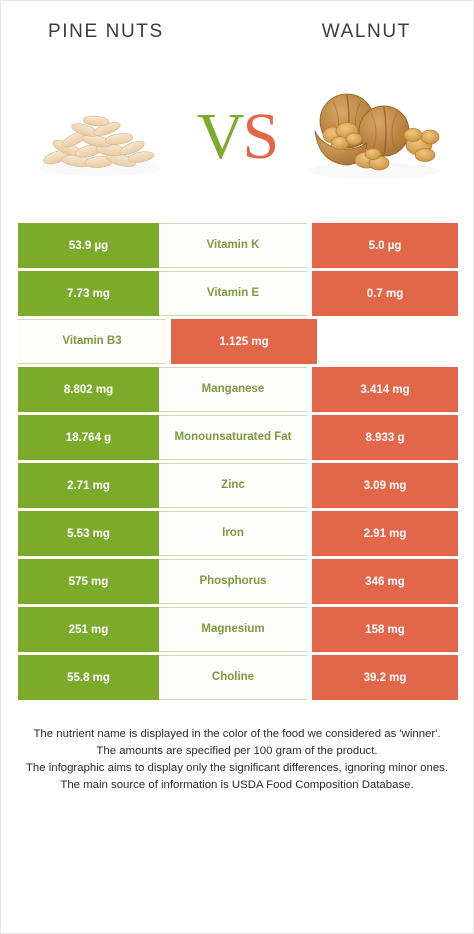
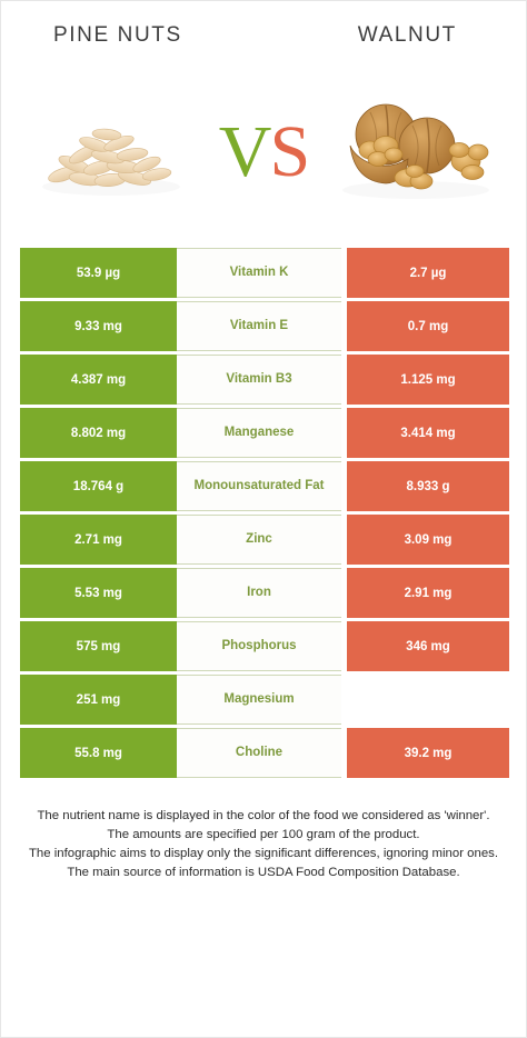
  PINE NUTS
  WALNUT
  VS
  53.9 µg
  Vitamin K
- 5.0 µg
+ 2.7 µg
- 7.73 mg
+ 9.33 mg
  Vitamin E
  0.7 mg
+ 4.387 mg
  Vitamin B3
  1.125 mg
  8.802 mg
  Manganese
  3.414 mg
  18.764 g
  Monounsaturated Fat
  8.933 g
  2.71 mg
  Zinc
  3.09 mg
  5.53 mg
  Iron
  2.91 mg
  575 mg
  Phosphorus
  346 mg
  251 mg
  Magnesium
- 158 mg
  55.8 mg
  Choline
  39.2 mg
  The nutrient name is displayed in the color of the food we considered as 'winner'.
  The amounts are specified per 100 gram of the product.
  The infographic aims to display only the significant differences, ignoring minor ones.
  The main source of information is USDA Food Composition Database.
